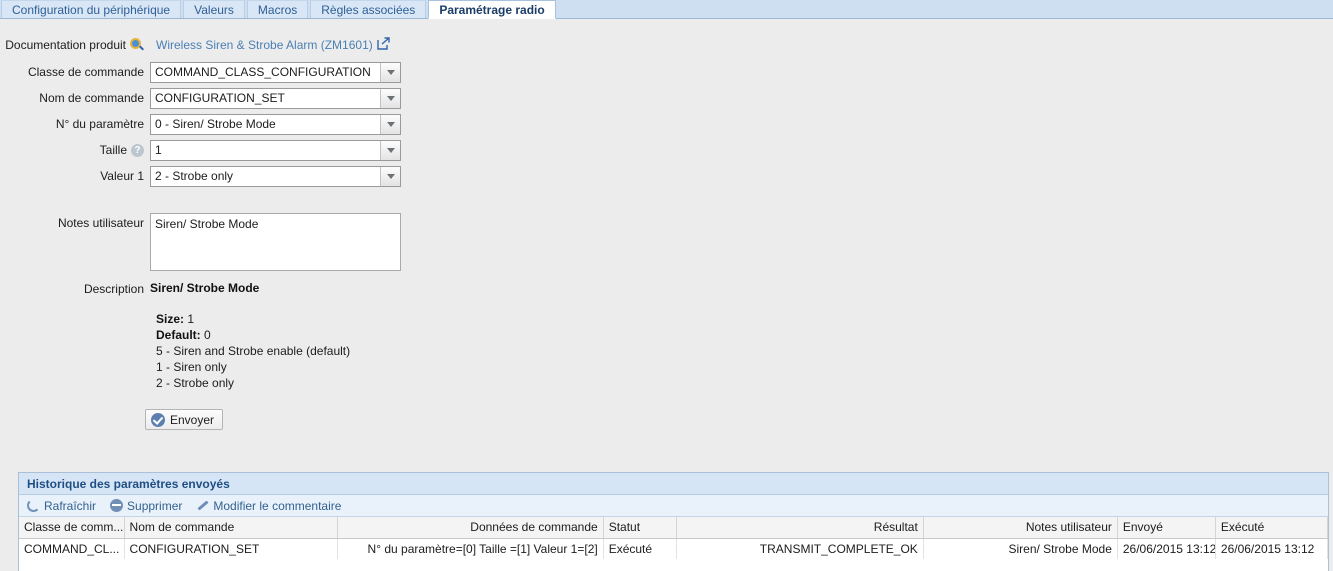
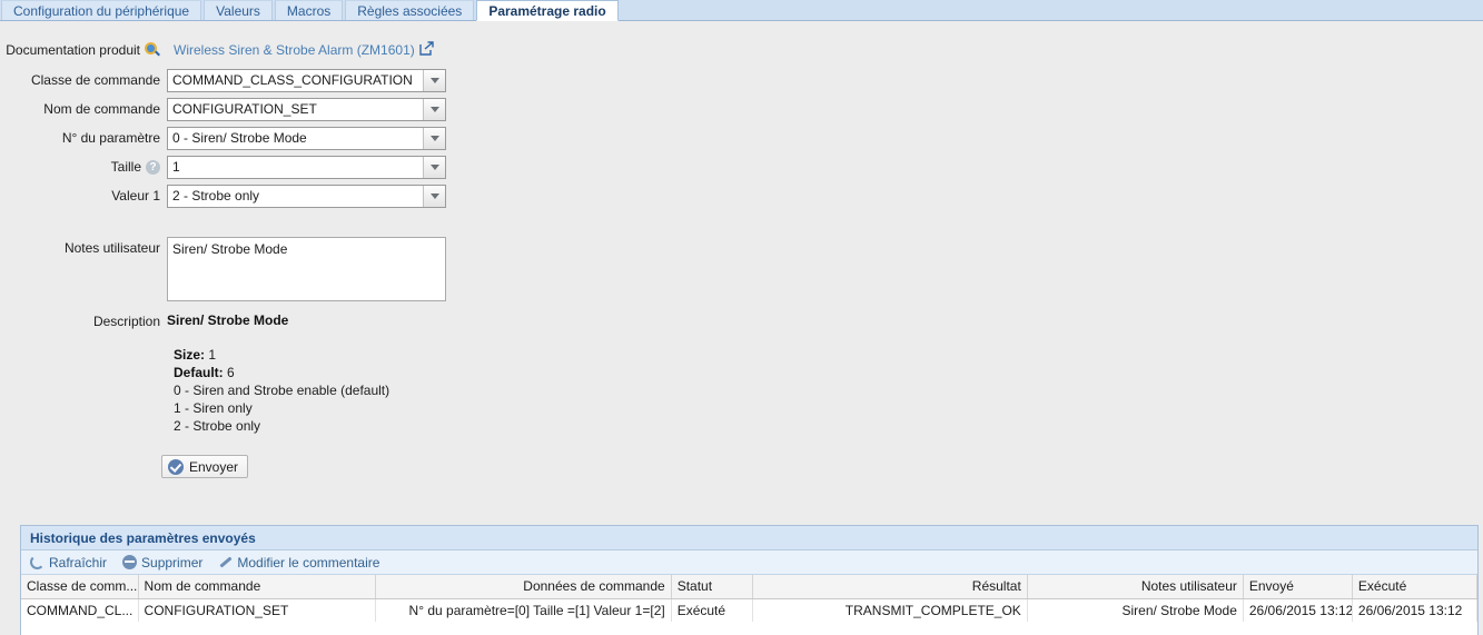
  Configuration du périphérique
  Valeurs
  Macros
  Règles associées
  Paramétrage radio
  Documentation produit
  Wireless Siren & Strobe Alarm (ZM1601)
  Classe de commande
  COMMAND_CLASS_CONFIGURATION
  Nom de commande
  CONFIGURATION_SET
  N° du paramètre
  0 - Siren/ Strobe Mode
  Taille
  ?
  1
  Valeur 1
  2 - Strobe only
  Notes utilisateur
  Siren/ Strobe Mode
  Description
  Siren/ Strobe Mode
  Size: 1
- Default: 0
+ Default: 6
- 5 - Siren and Strobe enable (default)
+ 0 - Siren and Strobe enable (default)
  1 - Siren only
  2 - Strobe only
  Envoyer
  Historique des paramètres envoyés
  Rafraîchir
  Supprimer
  Modifier le commentaire
  Classe de comm...	Nom de commande	Données de commande	Statut	Résultat	Notes utilisateur	Envoyé	Exécuté
  COMMAND_CL...	CONFIGURATION_SET	N° du paramètre=[0] Taille =[1] Valeur 1=[2]	Exécuté	TRANSMIT_COMPLETE_OK	Siren/ Strobe Mode	26/06/2015 13:12	26/06/2015 13:12
